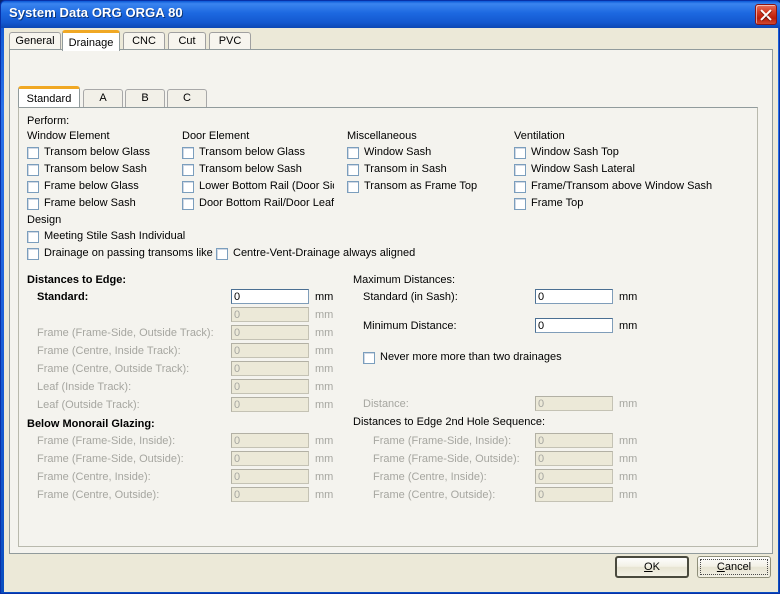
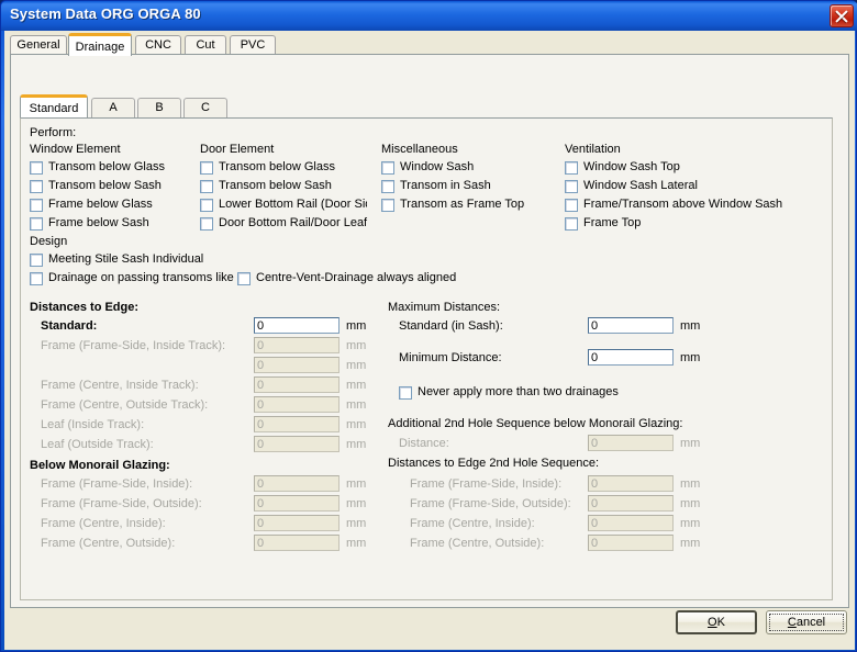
  System Data ORG ORGA 80
  General
  Drainage
  CNC
  Cut
  PVC
  Standard
  A
  B
  C
  Perform:
  Window Element
  Transom below Glass
  Transom below Sash
  Frame below Glass
  Frame below Sash
  Door Element
  Transom below Glass
  Transom below Sash
  Lower Bottom Rail (Door Si
  Door Bottom Rail/Door Leaf
  Miscellaneous
  Window Sash
  Transom in Sash
  Transom as Frame Top
  Ventilation
  Window Sash Top
  Window Sash Lateral
  Frame/Transom above Window Sash
  Frame Top
  Design
  Meeting Stile Sash Individual
  Drainage on passing transoms like
  Centre-Vent-Drainage always aligned
  Distances to Edge:
  Standard:
  0
  mm
+ Frame (Frame-Side, Inside Track):
  0
  mm
- Frame (Frame-Side, Outside Track):
  0
  mm
  Frame (Centre, Inside Track):
  0
  mm
  Frame (Centre, Outside Track):
  0
  mm
  Leaf (Inside Track):
  0
  mm
  Leaf (Outside Track):
  0
  mm
  Below Monorail Glazing:
  Frame (Frame-Side, Inside):
  0
  mm
  Frame (Frame-Side, Outside):
  0
  mm
  Frame (Centre, Inside):
  0
  mm
  Frame (Centre, Outside):
  0
  mm
  Maximum Distances:
  Standard (in Sash):
  0
  mm
  Minimum Distance:
  0
  mm
- Never more more than two drainages
+ Never apply more than two drainages
+ Additional 2nd Hole Sequence below Monorail Glazing:
  Distance:
  0
  mm
  Distances to Edge 2nd Hole Sequence:
  Frame (Frame-Side, Inside):
  0
  mm
  Frame (Frame-Side, Outside):
  0
  mm
  Frame (Centre, Inside):
  0
  mm
  Frame (Centre, Outside):
  0
  mm
  OK
  Cancel
